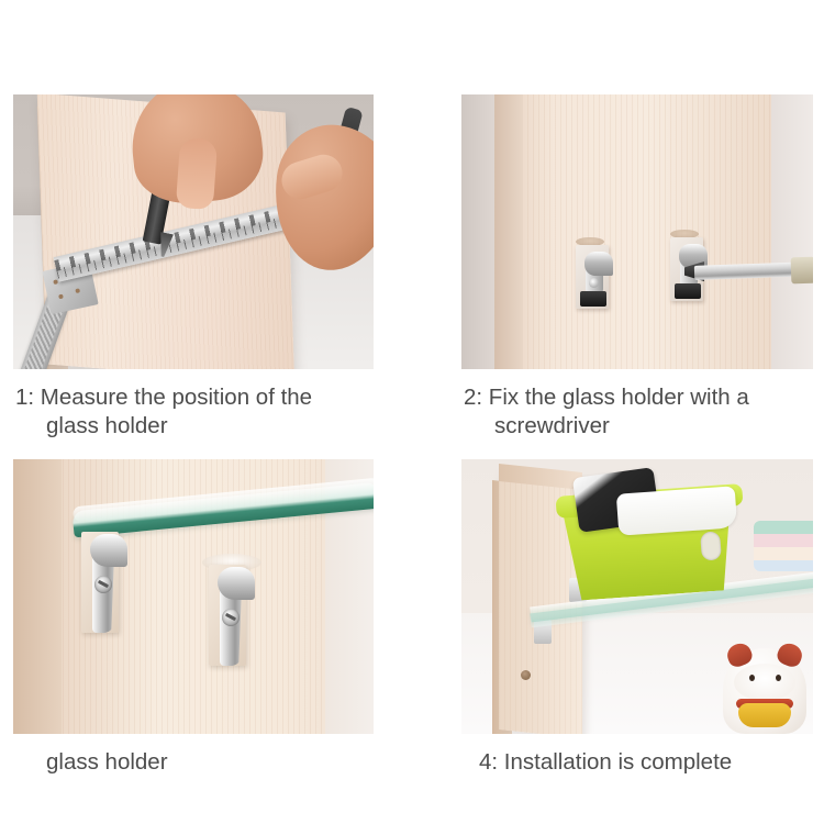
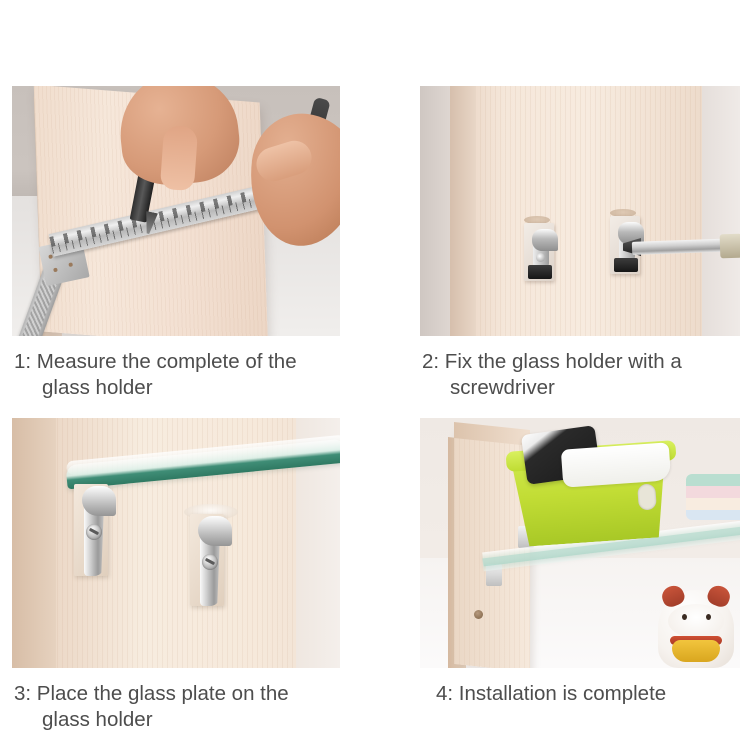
- 1: Measure the position of the
+ 1: Measure the complete of the
  glass holder
  2: Fix the glass holder with a
  screwdriver
+ 3: Place the glass plate on the
  glass holder
  4: Installation is complete
